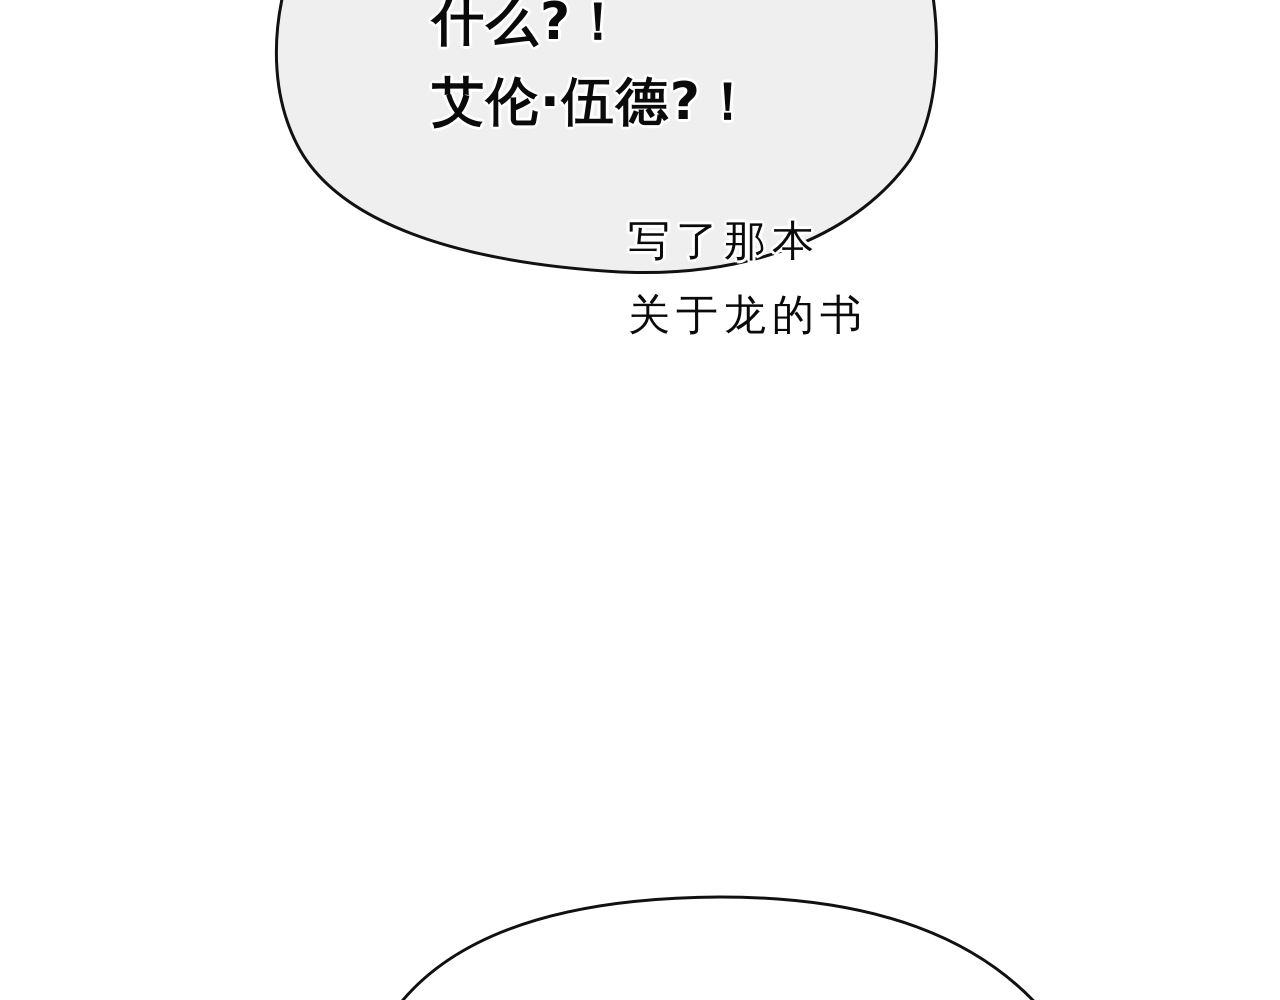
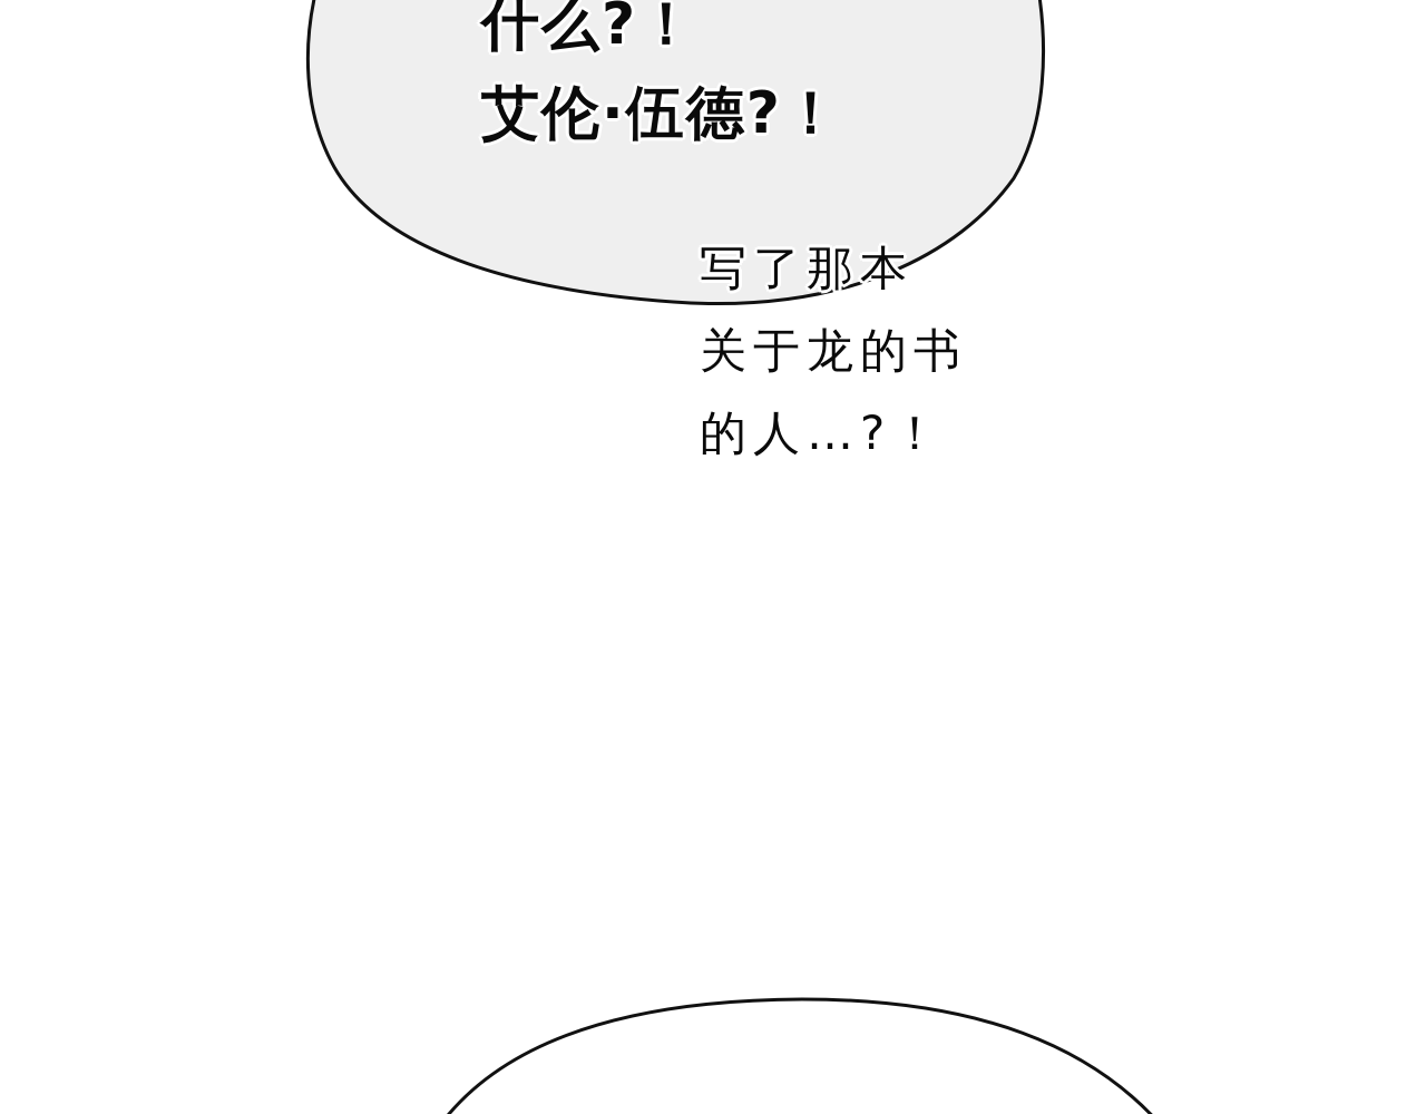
  什么?！
  艾伦·伍德?！
  写了那本
  关于龙的书
+ 的人…?！
